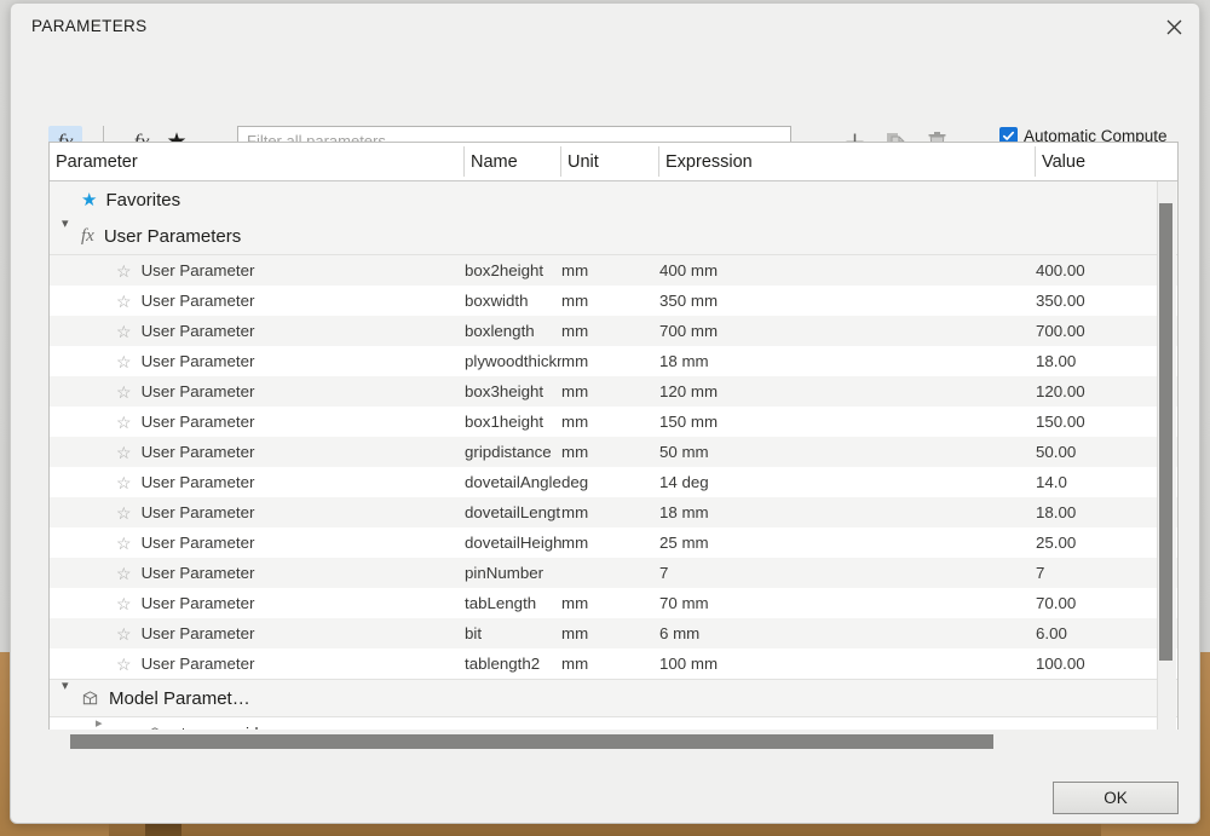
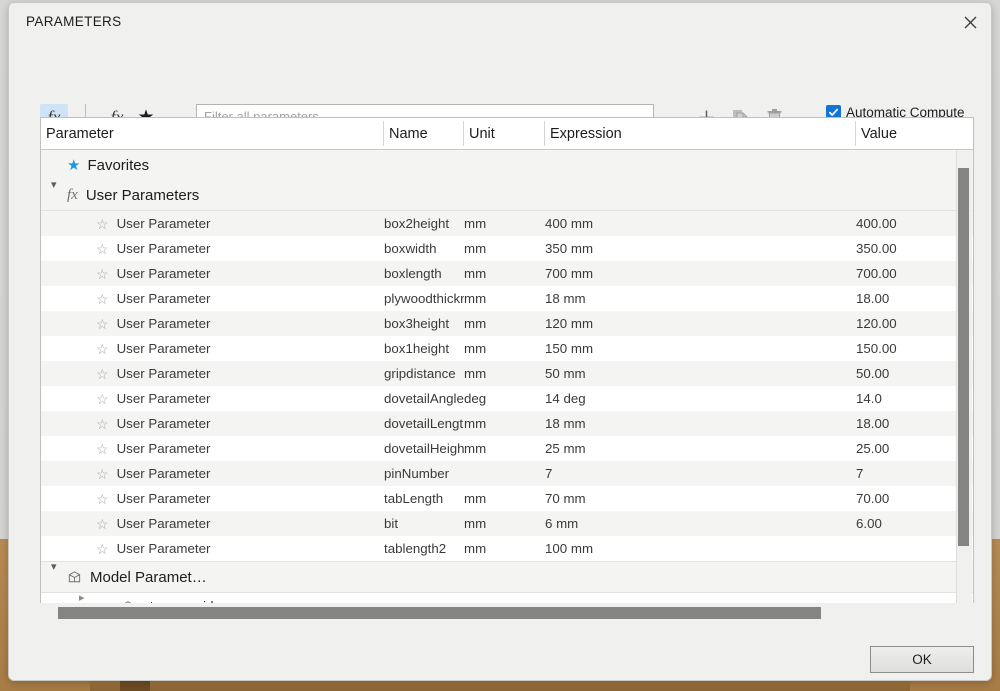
  PARAMETERS
  Automatic Compute
  Parameter
  Name
  Unit
  Expression
  Value
  ★
  Favorites
  ▾
  fx
  User Parameters
  ☆
  User Parameter
  box2height
  mm
  400 mm
  400.00
  ☆
  User Parameter
  boxwidth
  mm
  350 mm
  350.00
  ☆
  User Parameter
  boxlength
  mm
  700 mm
  700.00
  ☆
  User Parameter
  plywoodthickn
  mm
  18 mm
  18.00
  ☆
  User Parameter
  box3height
  mm
  120 mm
  120.00
  ☆
  User Parameter
  box1height
  mm
  150 mm
  150.00
  ☆
  User Parameter
  gripdistance
  mm
  50 mm
  50.00
  ☆
  User Parameter
  dovetailAngle
  deg
  14 deg
  14.0
  ☆
  User Parameter
  dovetailLengt
  mm
  18 mm
  18.00
  ☆
  User Parameter
  dovetailHeigh
  mm
  25 mm
  25.00
  ☆
  User Parameter
  pinNumber
  7
  7
  ☆
  User Parameter
  tabLength
  mm
  70 mm
  70.00
  ☆
  User Parameter
  bit
  mm
  6 mm
  6.00
  ☆
  User Parameter
  tablength2
  mm
  100 mm
- 100.00
  ▾
  Model Paramet…
  ▸
  OK
